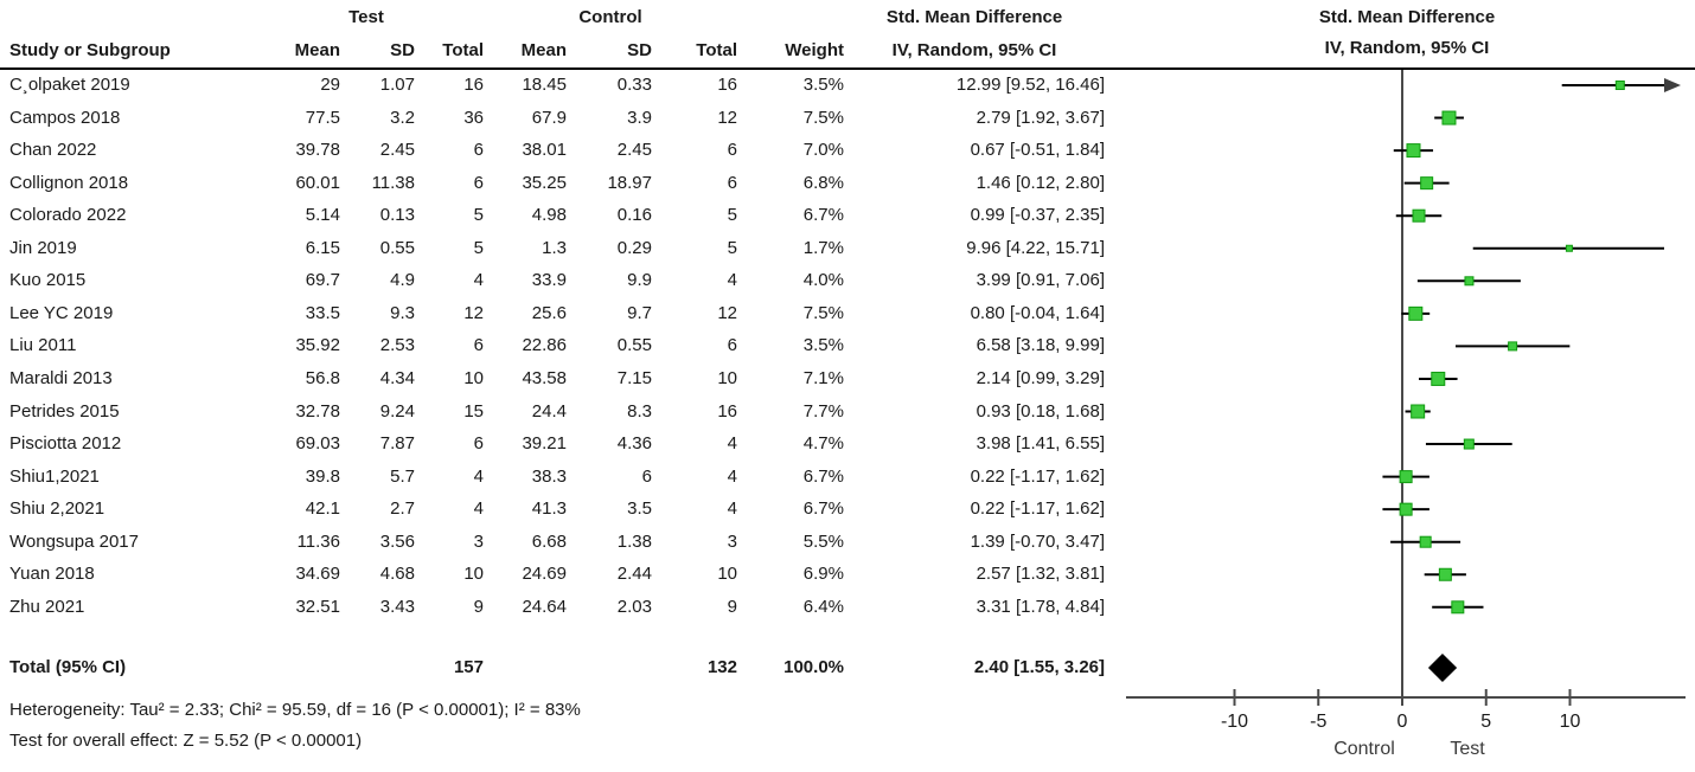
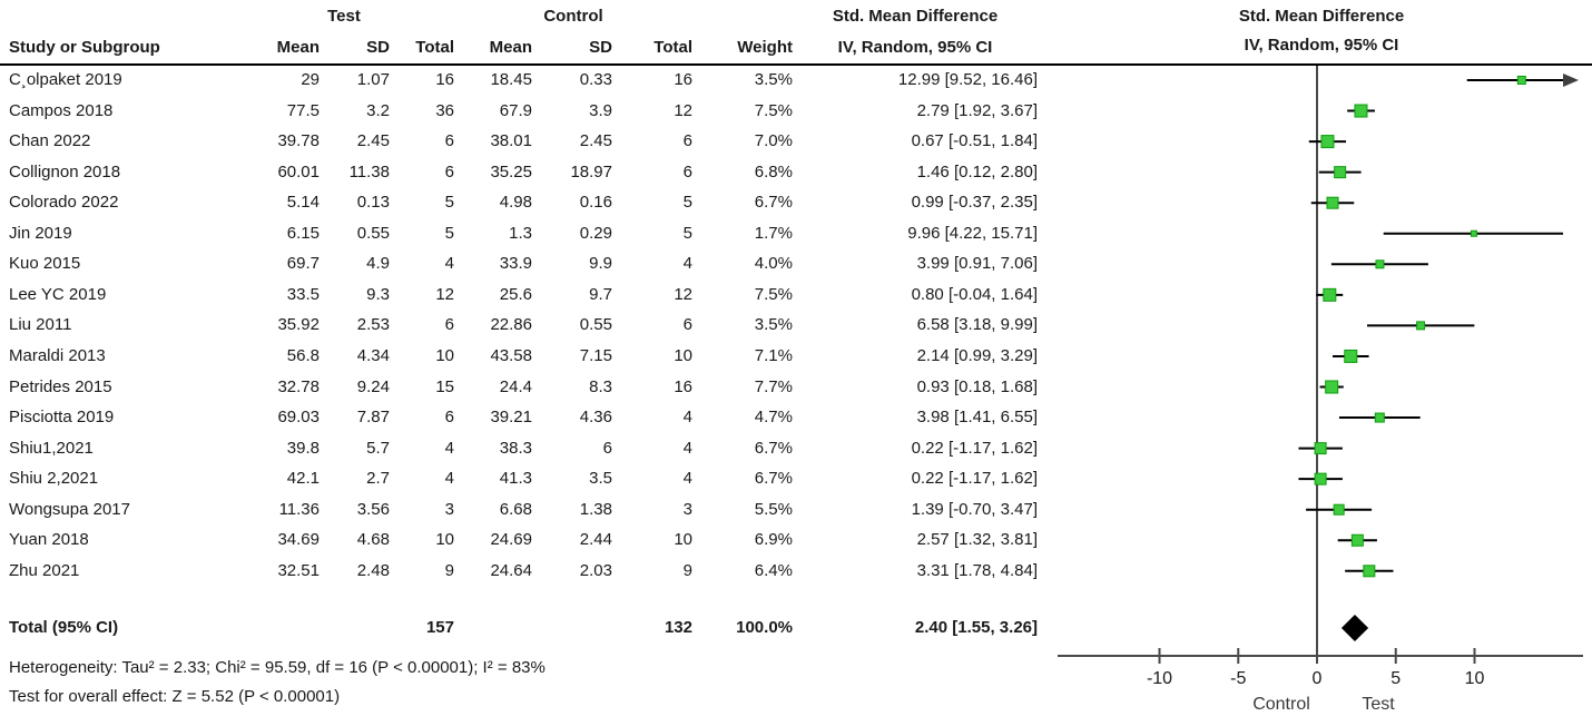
  Test
  Control
  Std. Mean Difference
  Std. Mean Difference
  IV, Random, 95% CI
  Study or Subgroup
  Mean
  SD
  Total
  Mean
  SD
  Total
  Weight
  IV, Random, 95% CI
  C¸olpaket 2019
  29
  1.07
  16
  18.45
  0.33
  16
  3.5%
  12.99 [9.52, 16.46]
  Campos 2018
  77.5
  3.2
  36
  67.9
  3.9
  12
  7.5%
  2.79 [1.92, 3.67]
  Chan 2022
  39.78
  2.45
  6
  38.01
  2.45
  6
  7.0%
  0.67 [-0.51, 1.84]
  Collignon 2018
  60.01
  11.38
  6
  35.25
  18.97
  6
  6.8%
  1.46 [0.12, 2.80]
  Colorado 2022
  5.14
  0.13
  5
  4.98
  0.16
  5
  6.7%
  0.99 [-0.37, 2.35]
  Jin 2019
  6.15
  0.55
  5
  1.3
  0.29
  5
  1.7%
  9.96 [4.22, 15.71]
  Kuo 2015
  69.7
  4.9
  4
  33.9
  9.9
  4
  4.0%
  3.99 [0.91, 7.06]
  Lee YC 2019
  33.5
  9.3
  12
  25.6
  9.7
  12
  7.5%
  0.80 [-0.04, 1.64]
  Liu 2011
  35.92
  2.53
  6
  22.86
  0.55
  6
  3.5%
  6.58 [3.18, 9.99]
  Maraldi 2013
  56.8
  4.34
  10
  43.58
  7.15
  10
  7.1%
  2.14 [0.99, 3.29]
  Petrides 2015
  32.78
  9.24
  15
  24.4
  8.3
  16
  7.7%
  0.93 [0.18, 1.68]
- Pisciotta 2012
+ Pisciotta 2019
  69.03
  7.87
  6
  39.21
  4.36
  4
  4.7%
  3.98 [1.41, 6.55]
  Shiu1,2021
  39.8
  5.7
  4
  38.3
  6
  4
  6.7%
  0.22 [-1.17, 1.62]
  Shiu 2,2021
  42.1
  2.7
  4
  41.3
  3.5
  4
  6.7%
  0.22 [-1.17, 1.62]
  Wongsupa 2017
  11.36
  3.56
  3
  6.68
  1.38
  3
  5.5%
  1.39 [-0.70, 3.47]
  Yuan 2018
  34.69
  4.68
  10
  24.69
  2.44
  10
  6.9%
  2.57 [1.32, 3.81]
  Zhu 2021
  32.51
- 3.43
+ 2.48
  9
  24.64
  2.03
  9
  6.4%
  3.31 [1.78, 4.84]
  Total (95% CI)
  157
  132
  100.0%
  2.40 [1.55, 3.26]
  Heterogeneity: Tau² = 2.33; Chi² = 95.59, df = 16 (P < 0.00001); I² = 83%
  Test for overall effect: Z = 5.52 (P < 0.00001)
  -10
  -5
  0
  5
  10
  Control
  Test
